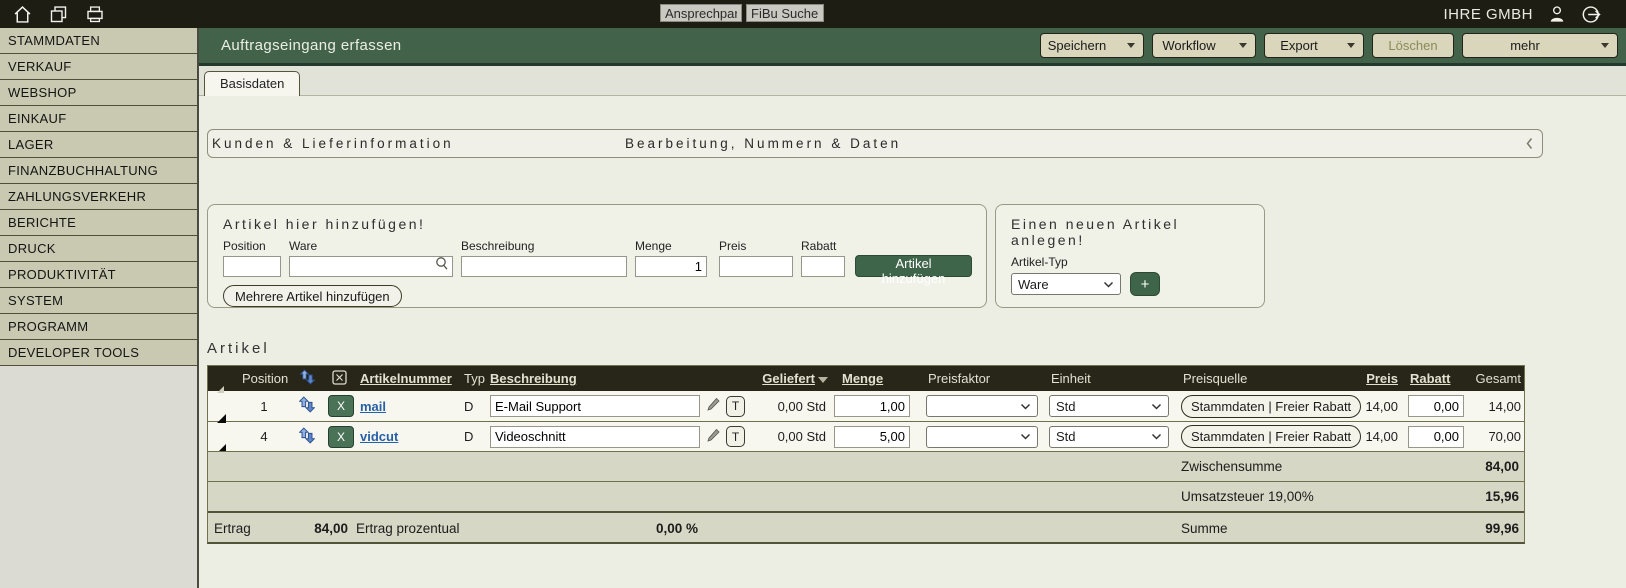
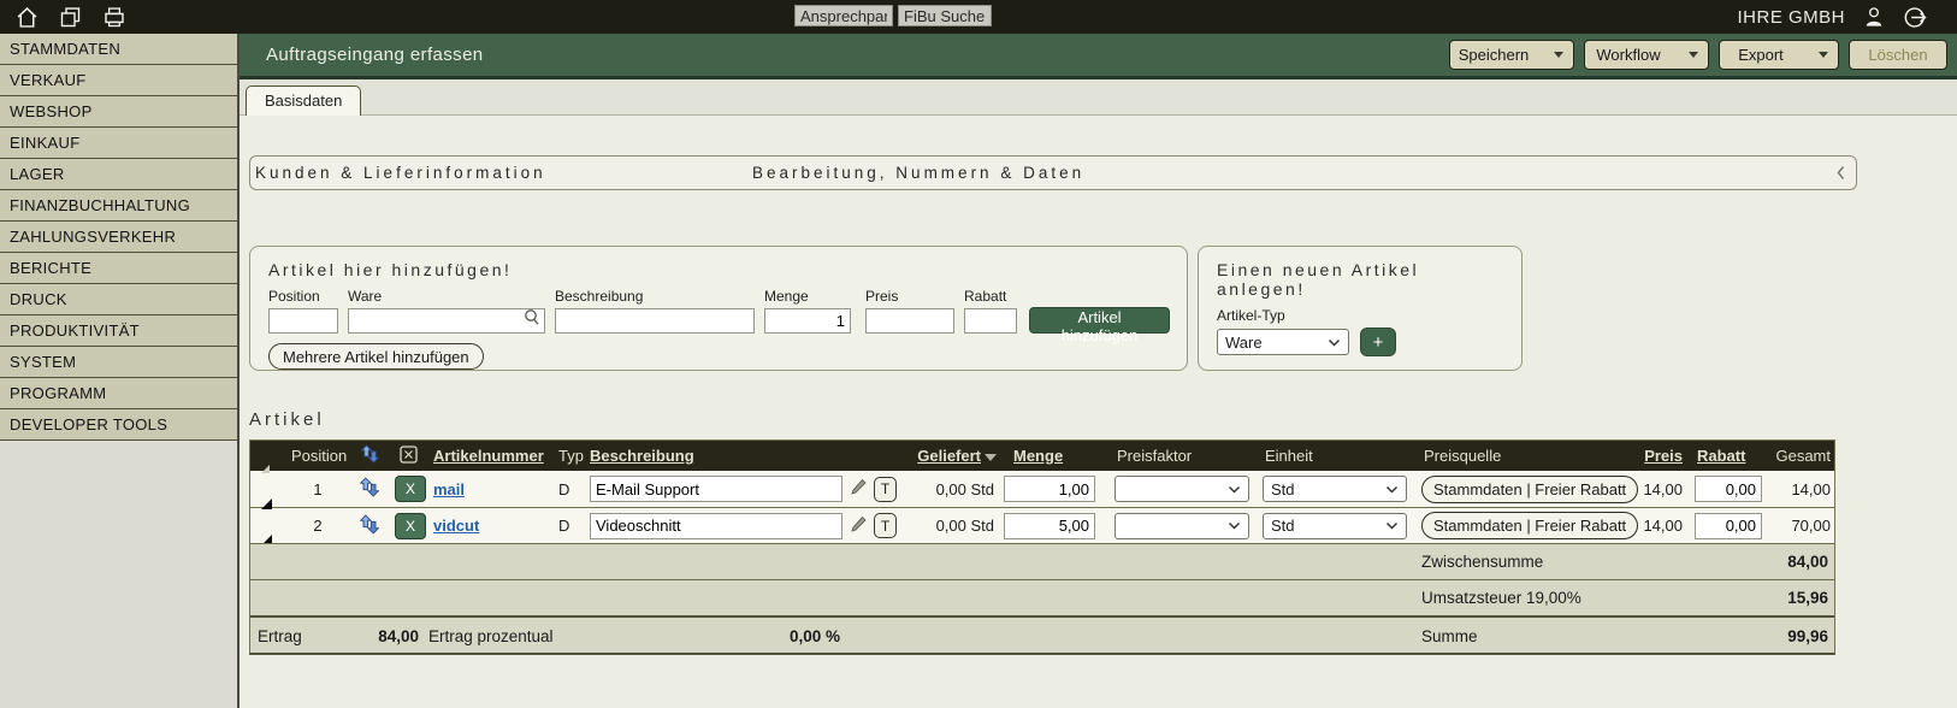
  Ansprechpar
  FiBu Suche
  IHRE GMBH
  STAMMDATEN
  VERKAUF
  WEBSHOP
  EINKAUF
  LAGER
  FINANZBUCHHALTUNG
  ZAHLUNGSVERKEHR
  BERICHTE
  DRUCK
  PRODUKTIVITÄT
  SYSTEM
  PROGRAMM
  DEVELOPER TOOLS
  Auftragseingang erfassen
  Speichern
  Workflow
  Export
  Löschen
- mehr
  Basisdaten
  Kunden & Lieferinformation
  Bearbeitung, Nummern & Daten
  Artikel hier hinzufügen!
  Position
  Ware
  Beschreibung
  Menge
  1
  Preis
  Rabatt
  Artikel hinzufügen
  Mehrere Artikel hinzufügen
  Einen neuen Artikel anlegen!
  Artikel-Typ
  Ware
  +
  Artikel
  Position
  Artikelnummer
  Typ
  Beschreibung
  Geliefert
  Menge
  Preisfaktor
  Einheit
  Preisquelle
  Preis
  Rabatt
  Gesamt
  1
  X
  mail
  D
  E-Mail Support
  T
  0,00 Std
  1,00
  Std
  Stammdaten | Freier Rabatt
  14,00
  0,00
  14,00
- 4
+ 2
  X
  vidcut
  D
  Videoschnitt
  T
  0,00 Std
  5,00
  Std
  Stammdaten | Freier Rabatt
  14,00
  0,00
  70,00
  Zwischensumme
  84,00
  Umsatzsteuer 19,00%
  15,96
  Ertrag
  84,00
  Ertrag prozentual
  0,00 %
  Summe
  99,96
